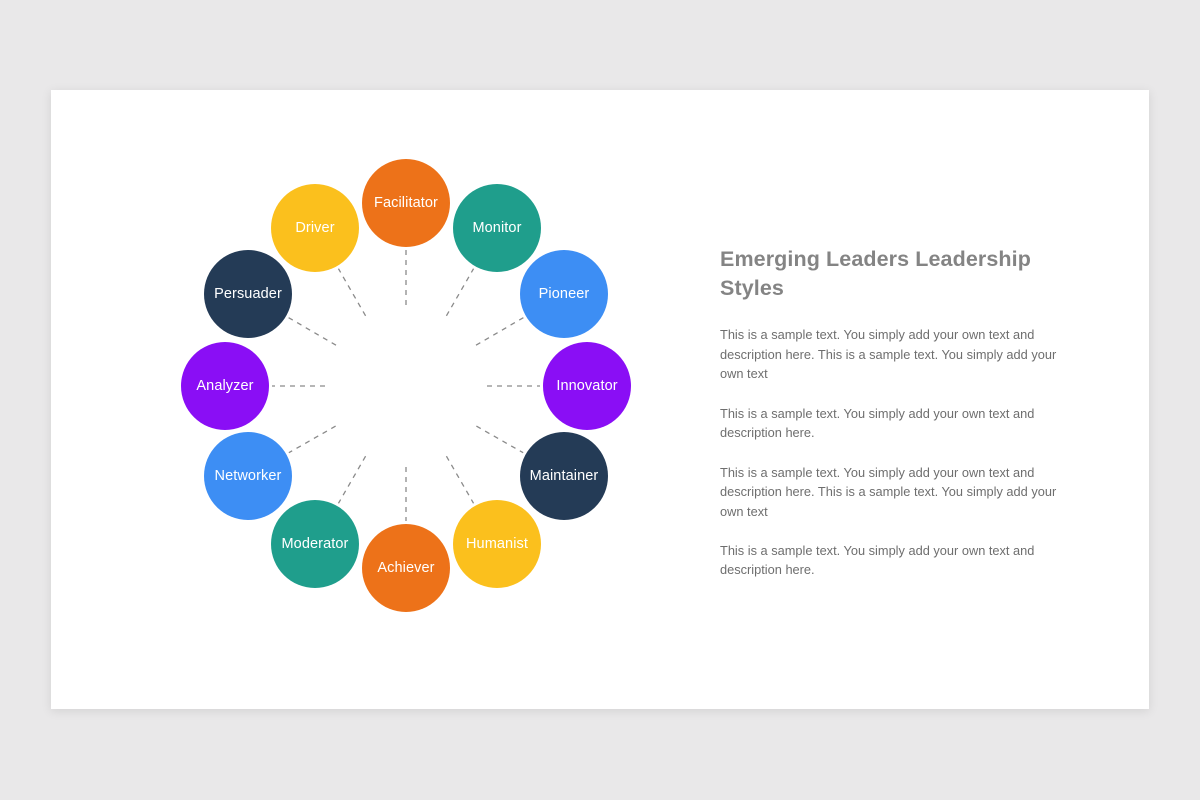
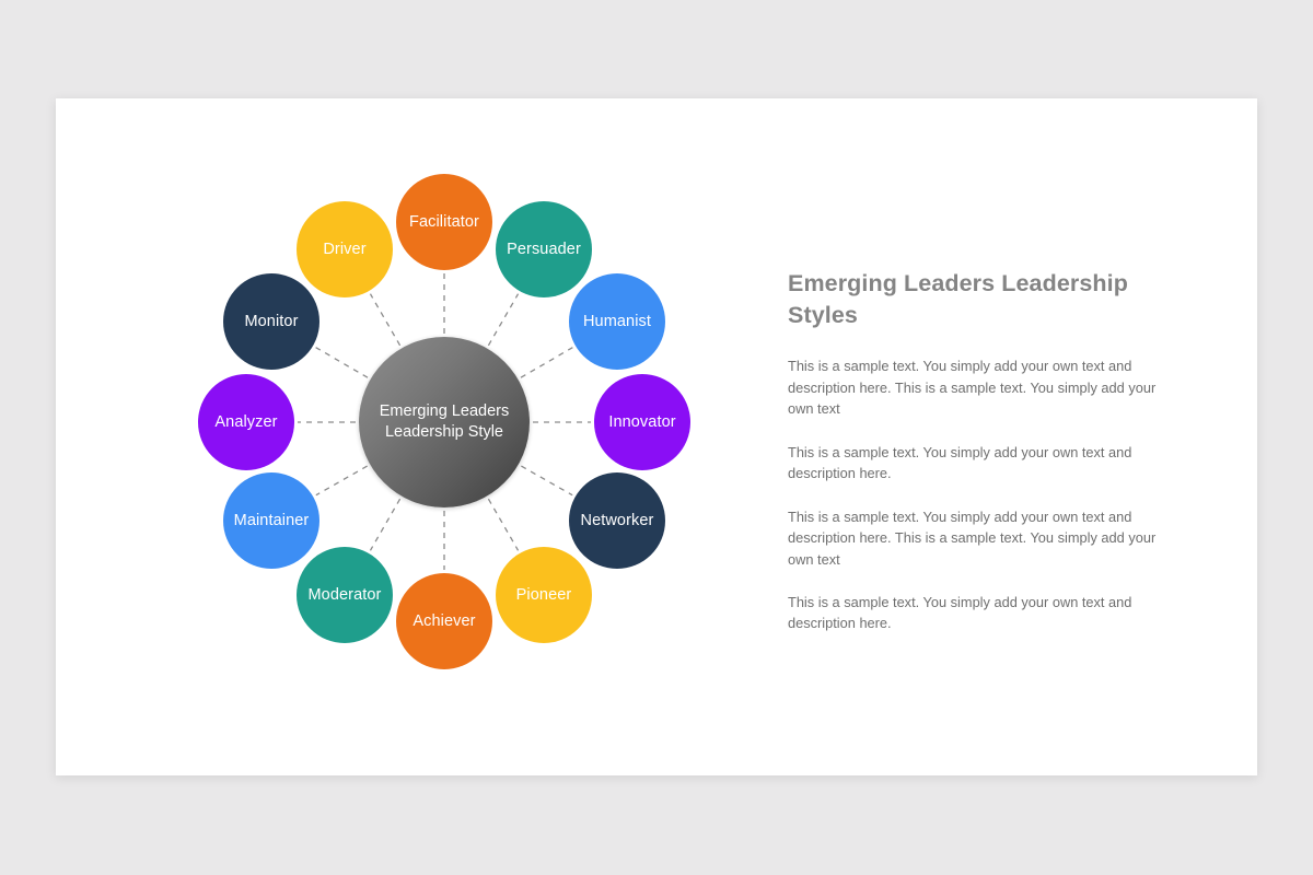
  Facilitator
- Monitor
+ Persuader
- Pioneer
+ Humanist
  Innovator
- Maintainer
+ Networker
- Humanist
+ Pioneer
  Achiever
  Moderator
- Networker
+ Maintainer
  Analyzer
- Persuader
+ Monitor
  Driver
+ Emerging Leaders
+ Leadership Style
  Emerging Leaders Leadership Styles
  This is a sample text. You simply add your own text and description here. This is a sample text. You simply add your own text
  This is a sample text. You simply add your own text and description here.
  This is a sample text. You simply add your own text and description here. This is a sample text. You simply add your own text
  This is a sample text. You simply add your own text and description here.
